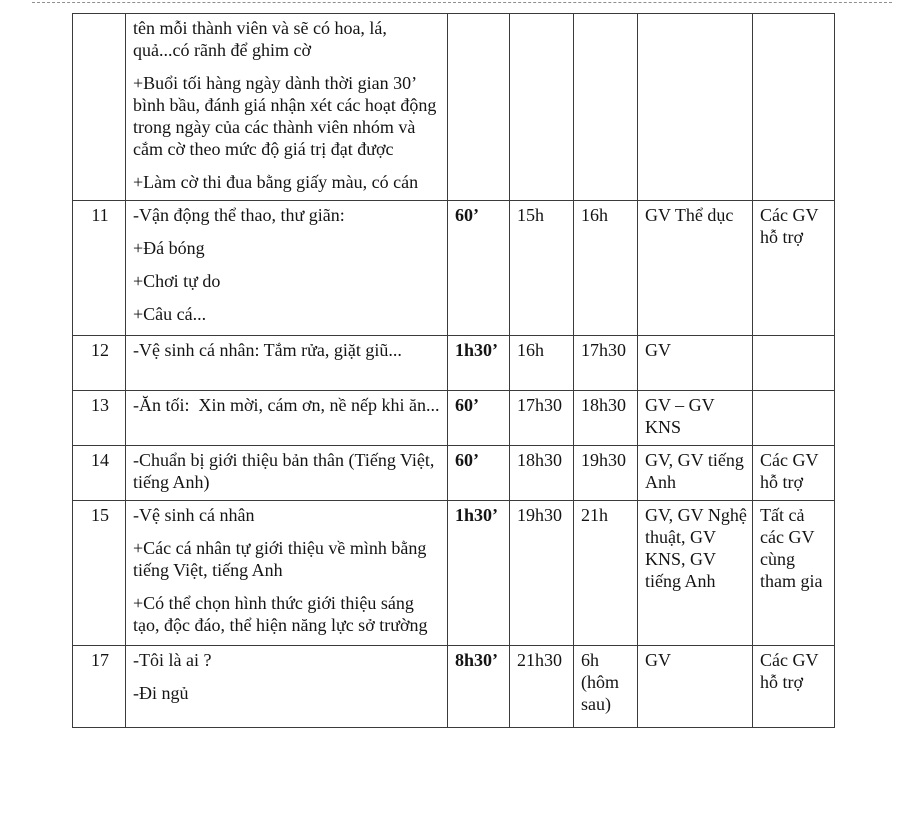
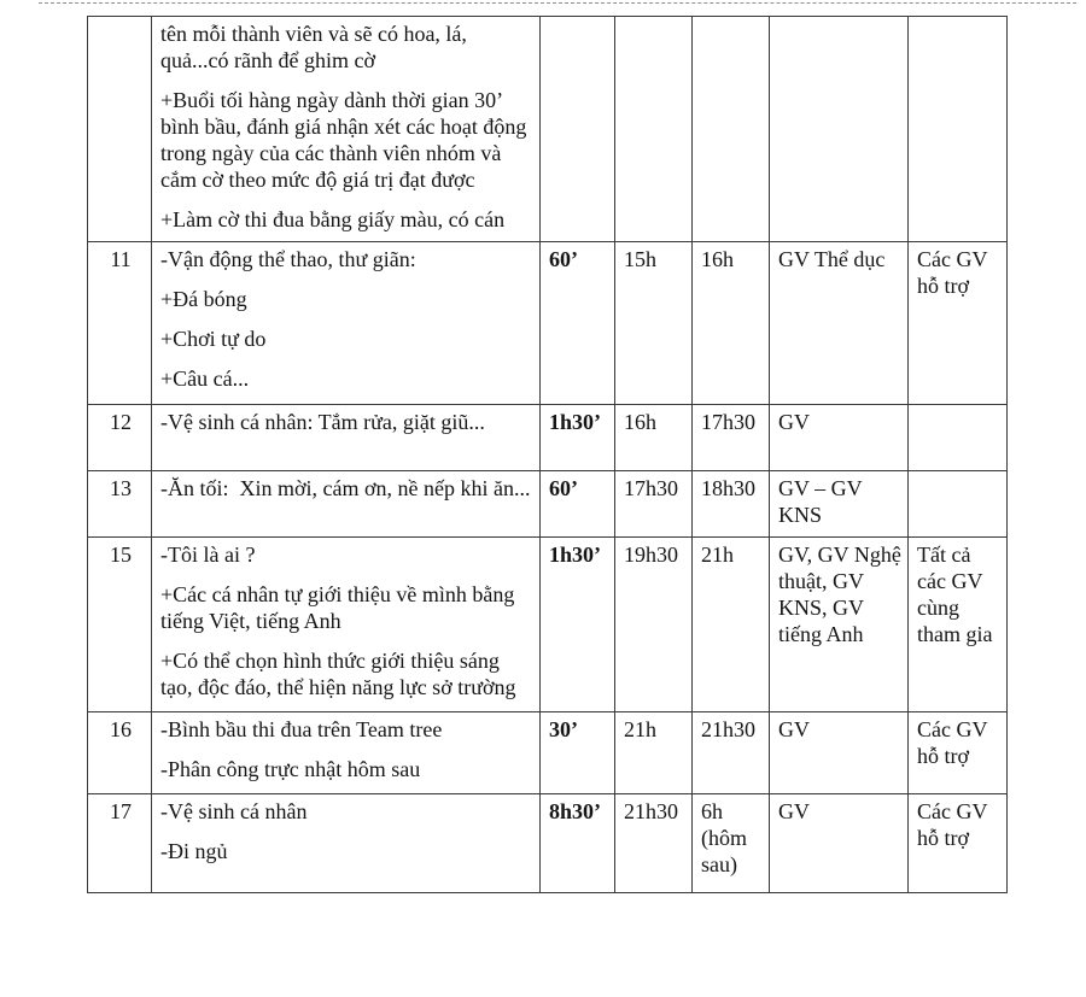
  	tên mỗi thành viên và sẽ có hoa, lá, quả...có rãnh để ghim cờ+Buổi tối hàng ngày dành thời gian 30’ bình bầu, đánh giá nhận xét các hoạt động trong ngày của các thành viên nhóm và cắm cờ theo mức độ giá trị đạt được+Làm cờ thi đua bằng giấy màu, có cán
  11	-Vận động thể thao, thư giãn:+Đá bóng+Chơi tự do+Câu cá...	60’	15h	16h	GV Thể dục	Các GV hỗ trợ
  12	-Vệ sinh cá nhân: Tắm rửa, giặt giũ...	1h30’	16h	17h30	GV
  13	-Ăn tối: Xin mời, cám ơn, nề nếp khi ăn...	60’	17h30	18h30	GV – GV KNS
- 14	-Chuẩn bị giới thiệu bản thân (Tiếng Việt, tiếng Anh)	60’	18h30	19h30	GV, GV tiếng Anh	Các GV hỗ trợ
- 15	-Vệ sinh cá nhân+Các cá nhân tự giới thiệu về mình bằng tiếng Việt, tiếng Anh+Có thể chọn hình thức giới thiệu sáng tạo, độc đáo, thể hiện năng lực sở trường	1h30’	19h30	21h	GV, GV Nghệ thuật, GV KNS, GV tiếng Anh	Tất cả các GV cùng tham gia
+ 15	-Tôi là ai ?+Các cá nhân tự giới thiệu về mình bằng tiếng Việt, tiếng Anh+Có thể chọn hình thức giới thiệu sáng tạo, độc đáo, thể hiện năng lực sở trường	1h30’	19h30	21h	GV, GV Nghệ thuật, GV KNS, GV tiếng Anh	Tất cả các GV cùng tham gia
+ 16	-Bình bầu thi đua trên Team tree-Phân công trực nhật hôm sau	30’	21h	21h30	GV	Các GV hỗ trợ
- 17	-Tôi là ai ?-Đi ngủ	8h30’	21h30	6h (hôm sau)	GV	Các GV hỗ trợ
+ 17	-Vệ sinh cá nhân-Đi ngủ	8h30’	21h30	6h (hôm sau)	GV	Các GV hỗ trợ
